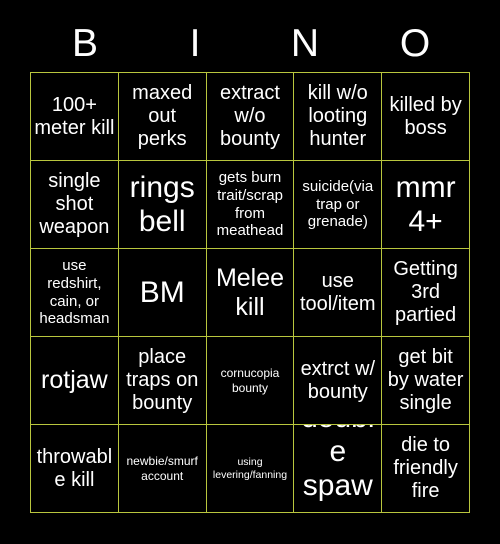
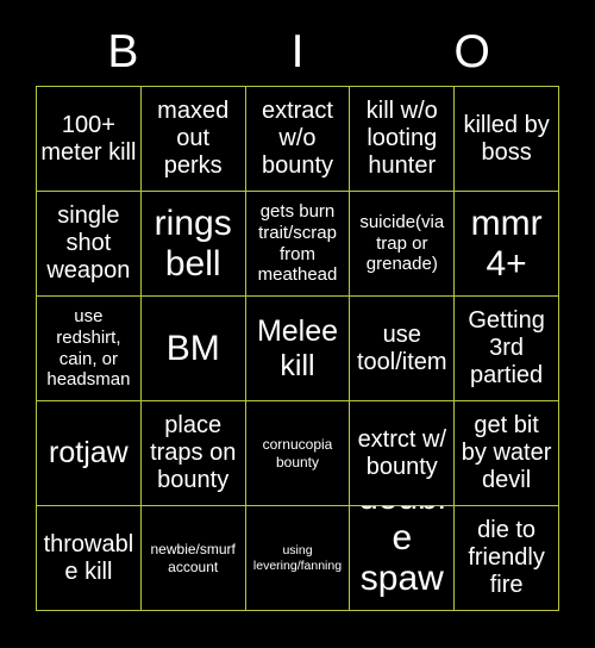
  B
  I
- N
  O
  100+ meter kill
  maxed out perks
  extract w/o bounty
  kill w/o looting hunter
  killed by boss
  single shot weapon
  rings bell
  gets burn trait/scrap from meathead
  suicide(via trap or grenade)
  mmr 4+
  use redshirt, cain, or headsman
  BM
  Melee kill
  use tool/item
  Getting 3rd partied
  rotjaw
  place traps on bounty
  cornucopia bounty
  extrct w/ bounty
- get bit by water single
+ get bit by water devil
  throwable kill
  newbie/smurf account
  using levering/fanning
  die to friendly fire
